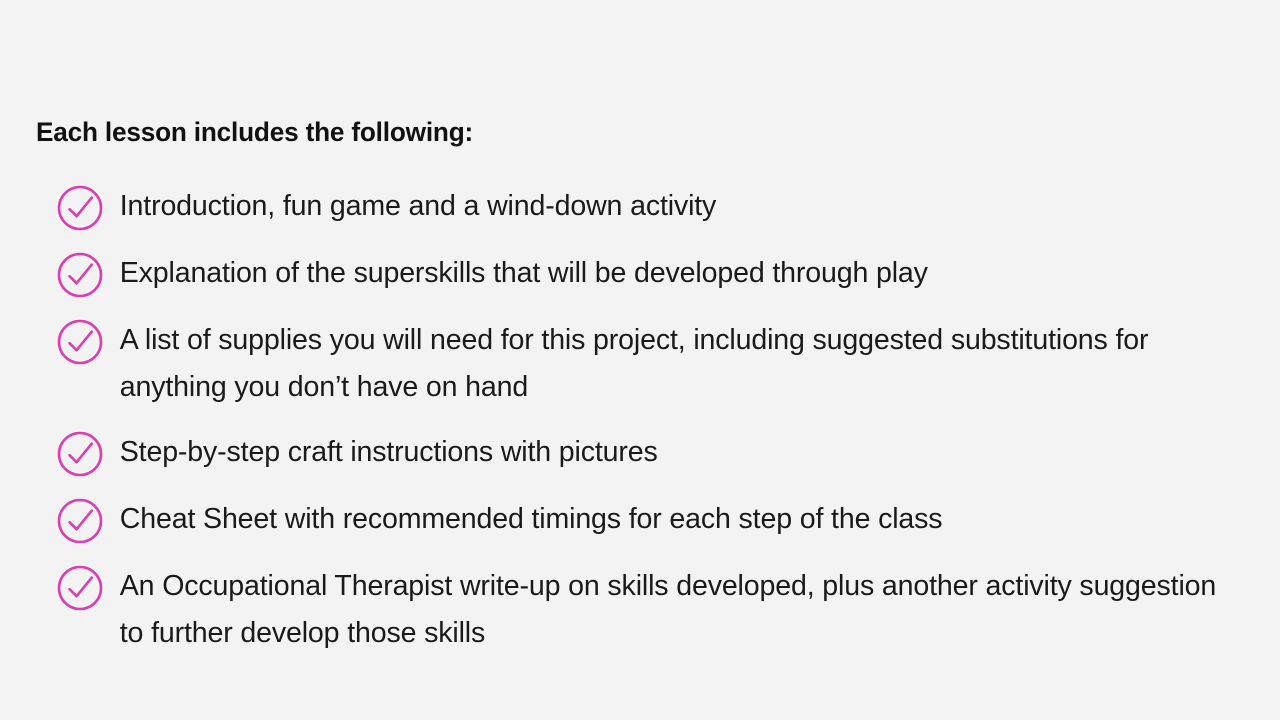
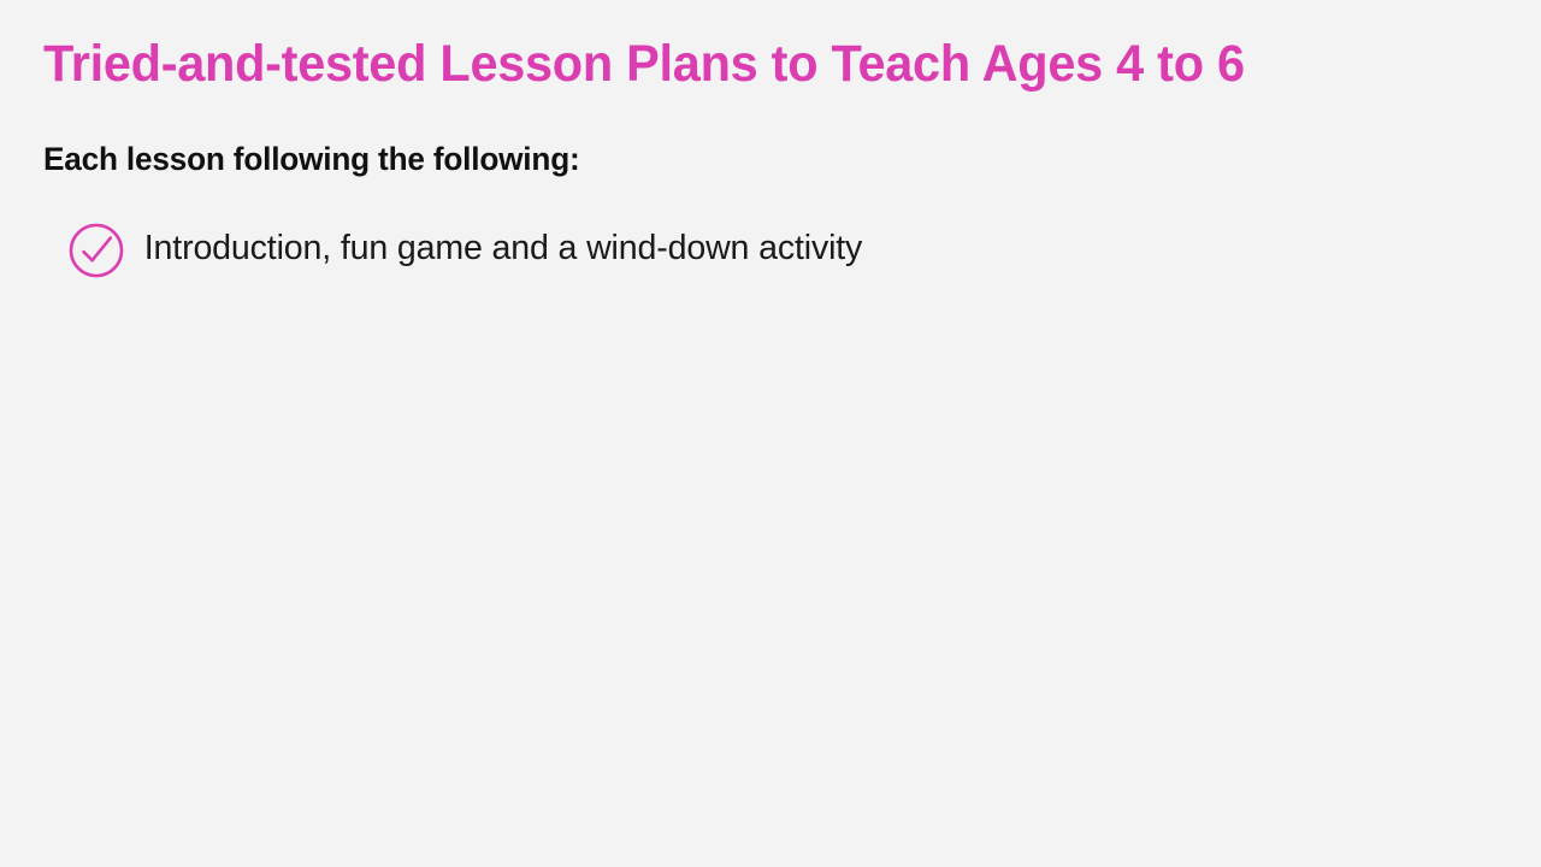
+ Tried-and-tested Lesson Plans to Teach Ages 4 to 6
- Each lesson includes the following:
+ Each lesson following the following:
  Introduction, fun game and a wind-down activity
- Explanation of the superskills that will be developed through play
- A list of supplies you will need for this project, including suggested substitutions for anything you don’t have on hand
- Step-by-step craft instructions with pictures
- Cheat Sheet with recommended timings for each step of the class
- An Occupational Therapist write-up on skills developed, plus another activity suggestion to further develop those skills
